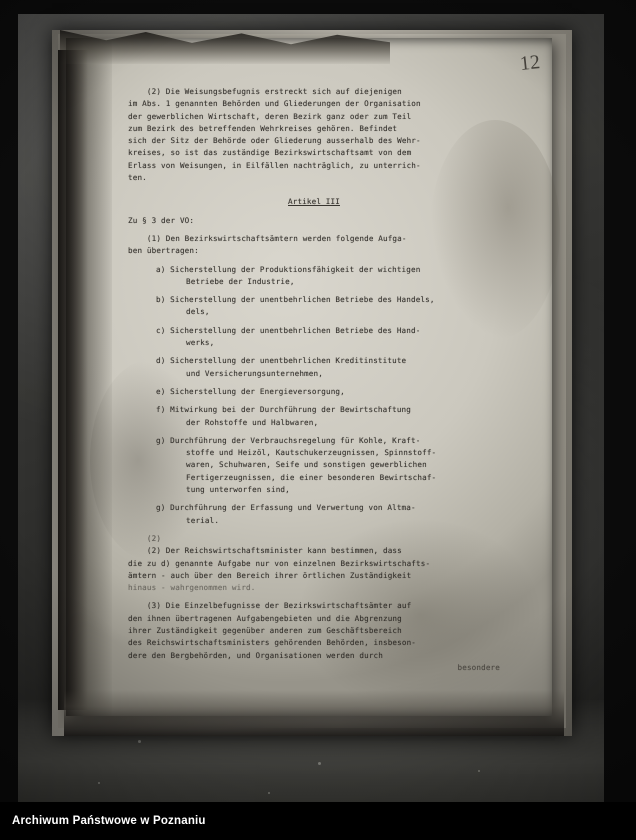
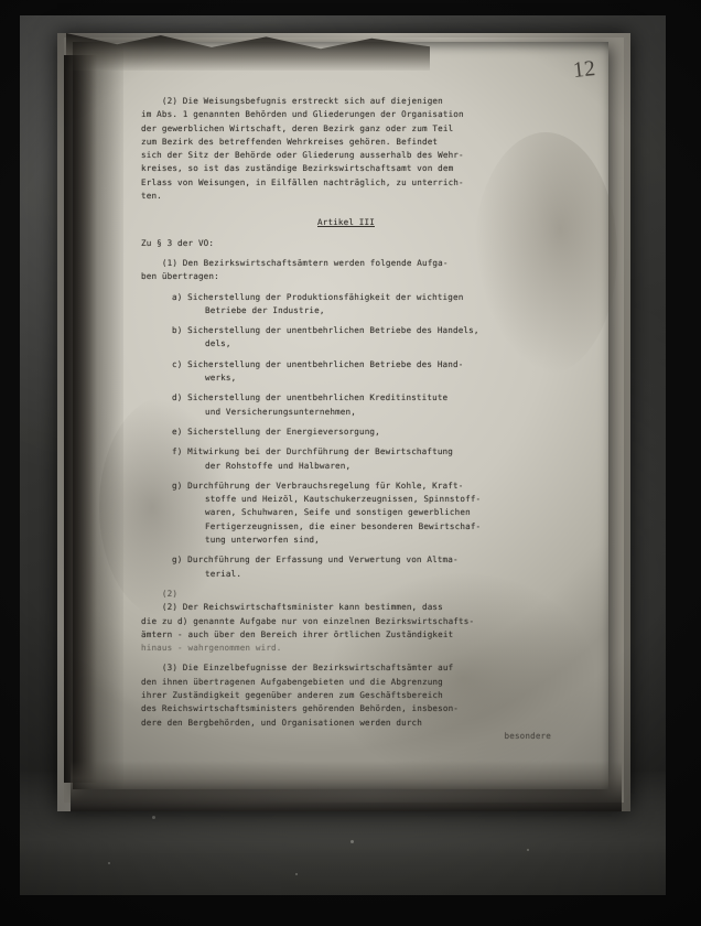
- Archiwum Państwowe w Poznaniu
